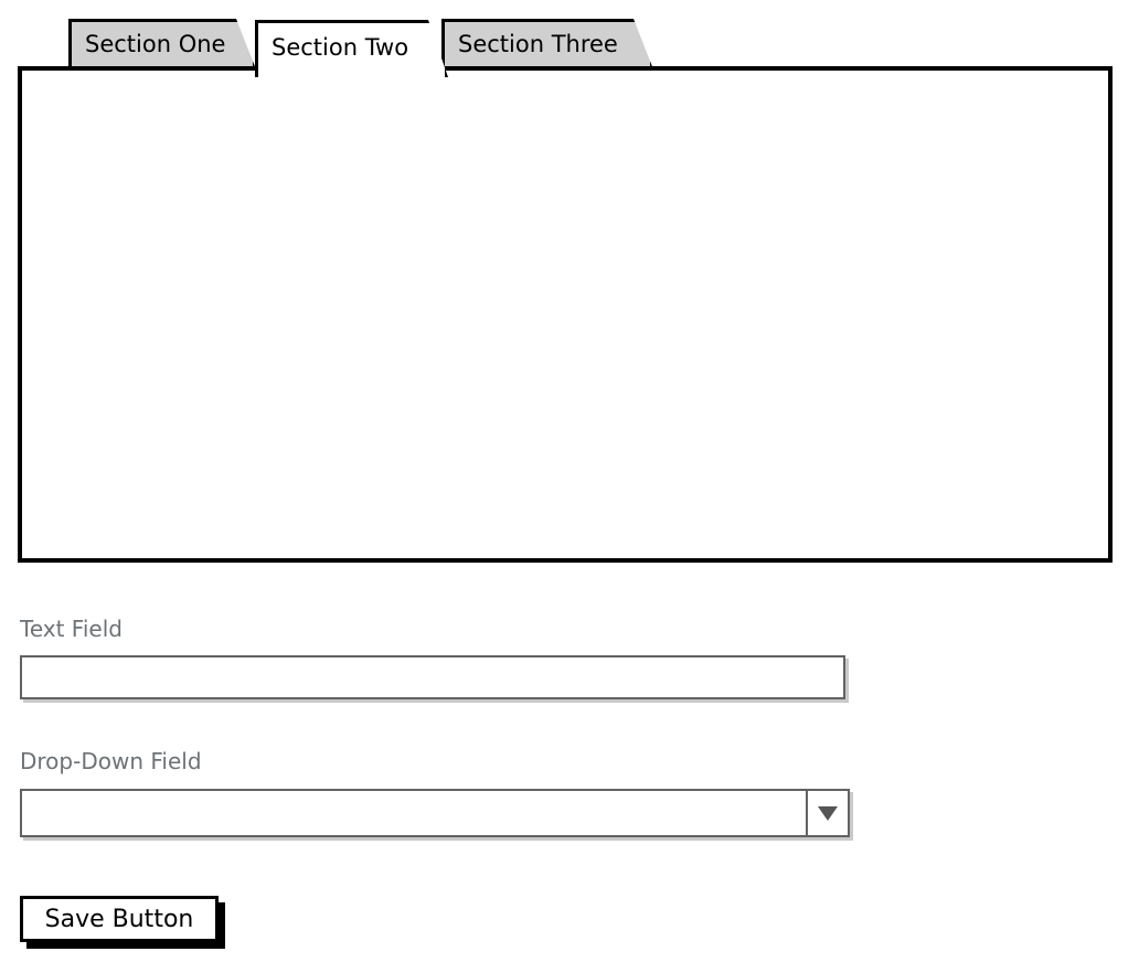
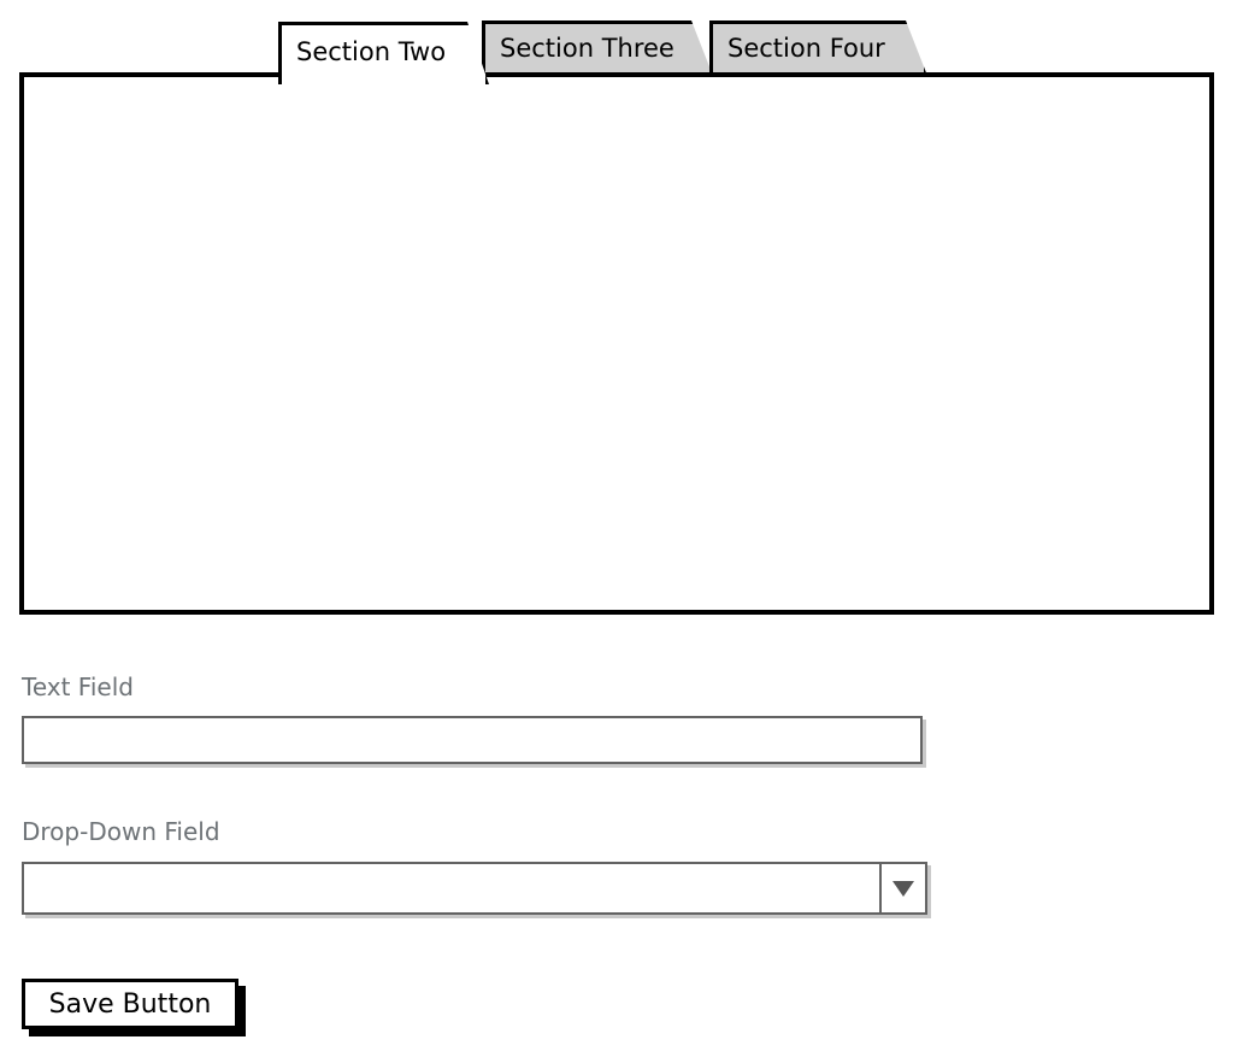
- Section One
  Section Two
  Section Three
+ Section Four
  Text Field
  Drop-Down Field
  Save Button
